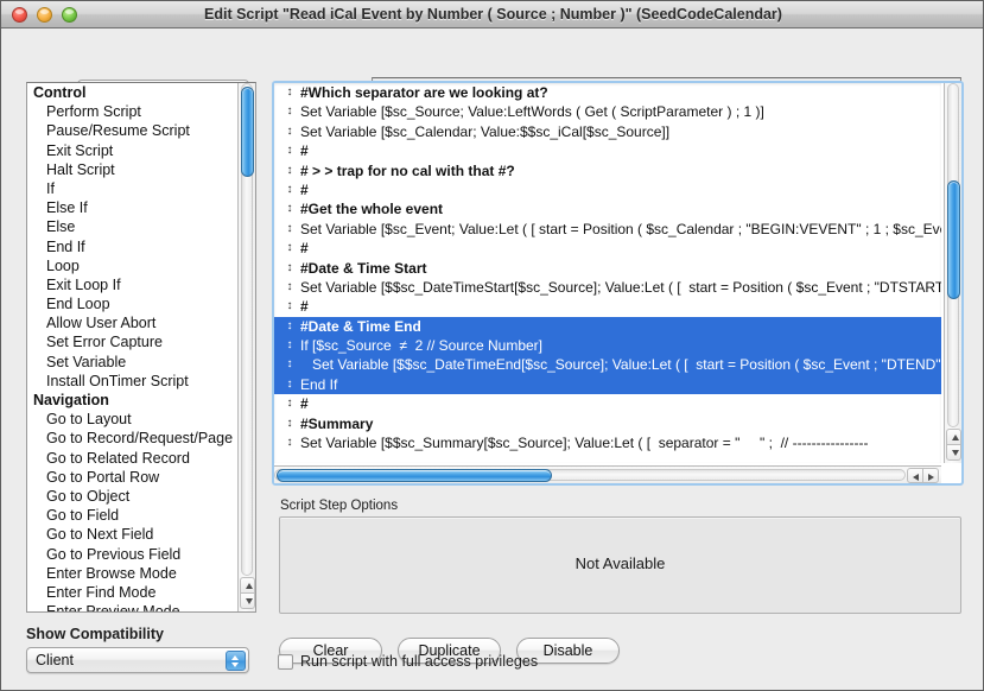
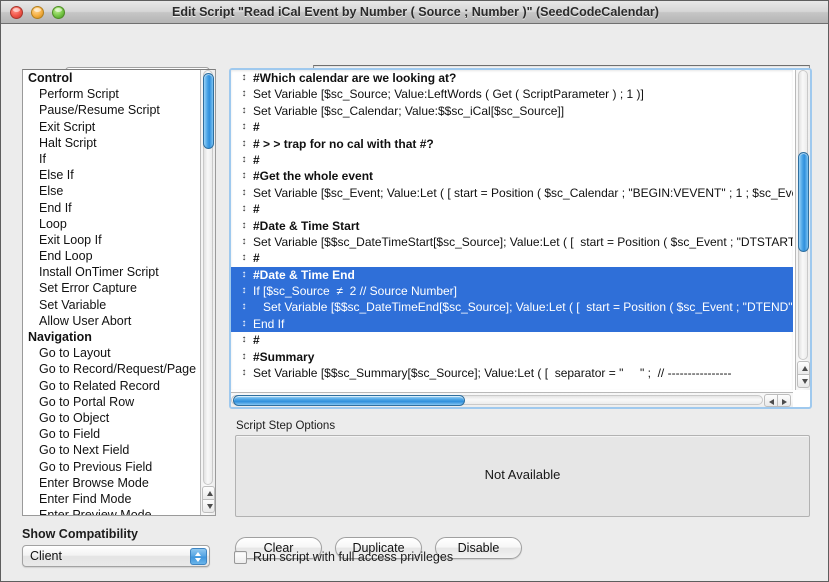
  Edit Script "Read iCal Event by Number ( Source ; Number )" (SeedCodeCalendar)
  Control
  Perform Script
  Pause/Resume Script
  Exit Script
  Halt Script
  If
  Else If
  Else
  End If
  Loop
  Exit Loop If
  End Loop
- Allow User Abort
+ Install OnTimer Script
  Set Error Capture
  Set Variable
- Install OnTimer Script
+ Allow User Abort
  Navigation
  Go to Layout
  Go to Record/Request/Page
  Go to Related Record
  Go to Portal Row
  Go to Object
  Go to Field
  Go to Next Field
  Go to Previous Field
  Enter Browse Mode
  Enter Find Mode
  ↕
- #Which separator are we looking at?
+ #Which calendar are we looking at?
  ↕
  Set Variable [$sc_Source; Value:LeftWords ( Get ( ScriptParameter ) ; 1 )]
  ↕
  Set Variable [$sc_Calendar; Value:$$sc_iCal[$sc_Source]]
  ↕
  #
  ↕
  # > > trap for no cal with that #?
  ↕
  #
  ↕
  #Get the whole event
  ↕
  Set Variable [$sc_Event; Value:Let ( [ start = Position ( $sc_Calendar ; "BEGIN:VEVENT" ; 1 ; $sc_Ev
  ↕
  #
  ↕
  #Date & Time Start
  ↕
  Set Variable [$$sc_DateTimeStart[$sc_Source]; Value:Let ( [ start = Position ( $sc_Event ; "DTSTART
  ↕
  #
  ↕
  #Date & Time End
  ↕
  If [$sc_Source ≠ 2 // Source Number]
  ↕
  Set Variable [$$sc_DateTimeEnd[$sc_Source]; Value:Let ( [ start = Position ( $sc_Event ; "DTEND"
  ↕
  End If
  ↕
  #
  ↕
  #Summary
  ↕
  Set Variable [$$sc_Summary[$sc_Source]; Value:Let ( [ separator = " " ; // ----------------
  Script Step Options
  Not Available
  Clear
  Duplicate
  Disable
  Run script with full access privileges
  Show Compatibility
  Client
